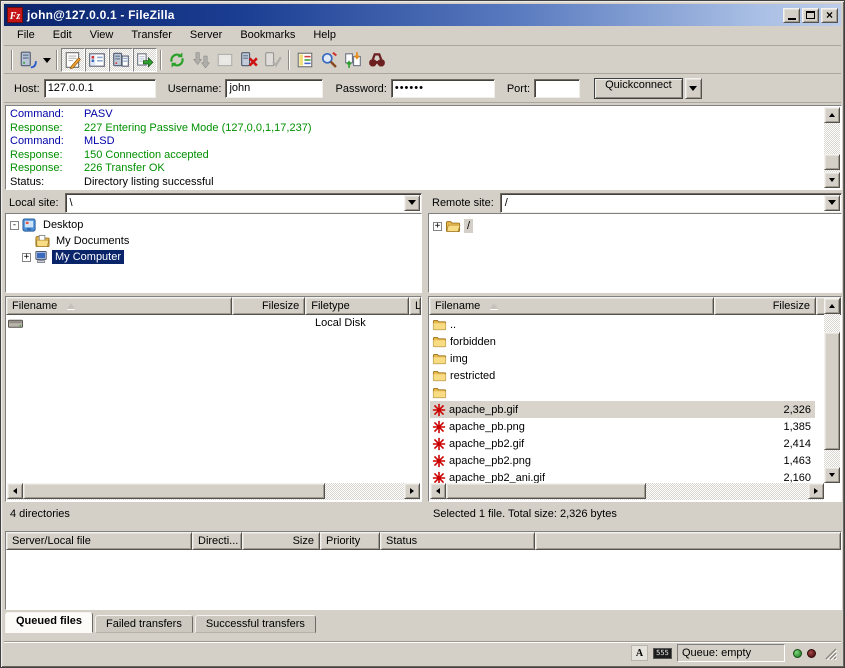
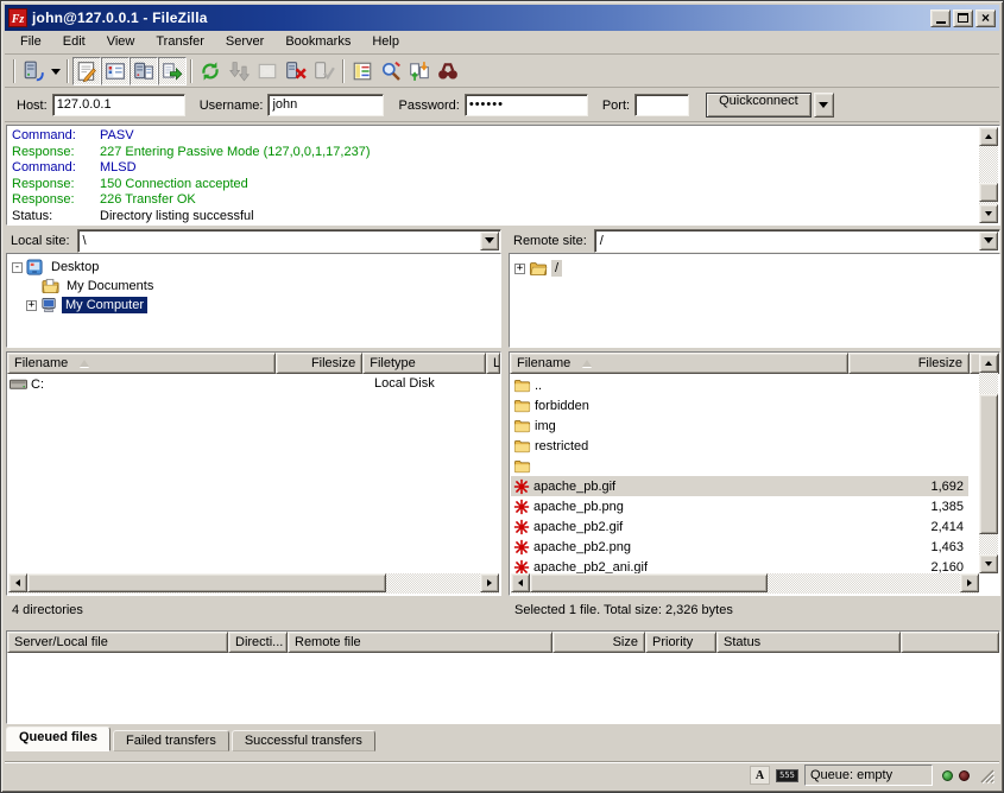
  Fz
  john@127.0.0.1 - FileZilla
  ×
  File
  Edit
  View
  Transfer
  Server
  Bookmarks
  Help
  Host:
  127.0.0.1
  Username:
  john
  Password:
  ••••••
  Port:
  Quickconnect
  Command: PASV
  Response: 227 Entering Passive Mode (127,0,0,1,17,237)
  Command: MLSD
  Response: 150 Connection accepted
  Response: 226 Transfer OK
  Status: Directory listing successful
  Local site:
  \
  -
  Desktop
  My Documents
  +
  My Computer
  Remote site:
  /
  +
  /
  Filename
  Filesize
  Filetype
  L
+ C:
  Local Disk
  Filename
  Filesize
  ..
  forbidden
  img
  restricted
  apache_pb.gif
- 2,326
+ 1,692
  apache_pb.png
  1,385
  apache_pb2.gif
  2,414
  apache_pb2.png
  1,463
  apache_pb2_ani.gif
  2,160
  4 directories
  Selected 1 file. Total size: 2,326 bytes
  Server/Local file
  Directi...
+ Remote file
  Size
  Priority
  Status
  Queued files
  Failed transfers
  Successful transfers
  A
  555
  Queue: empty
